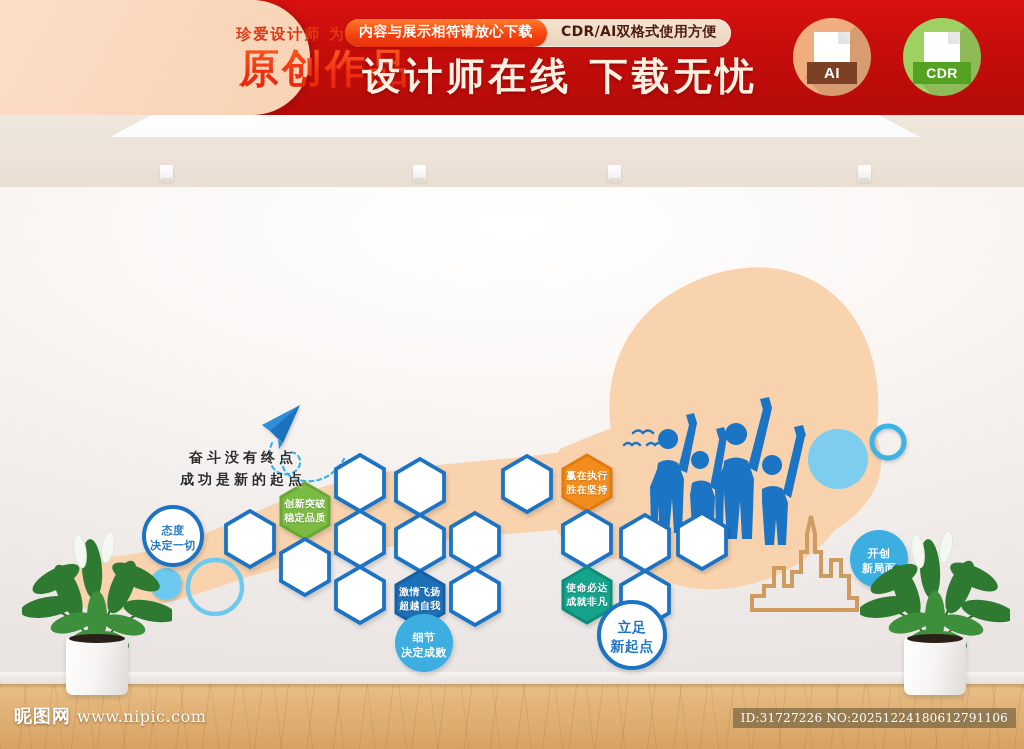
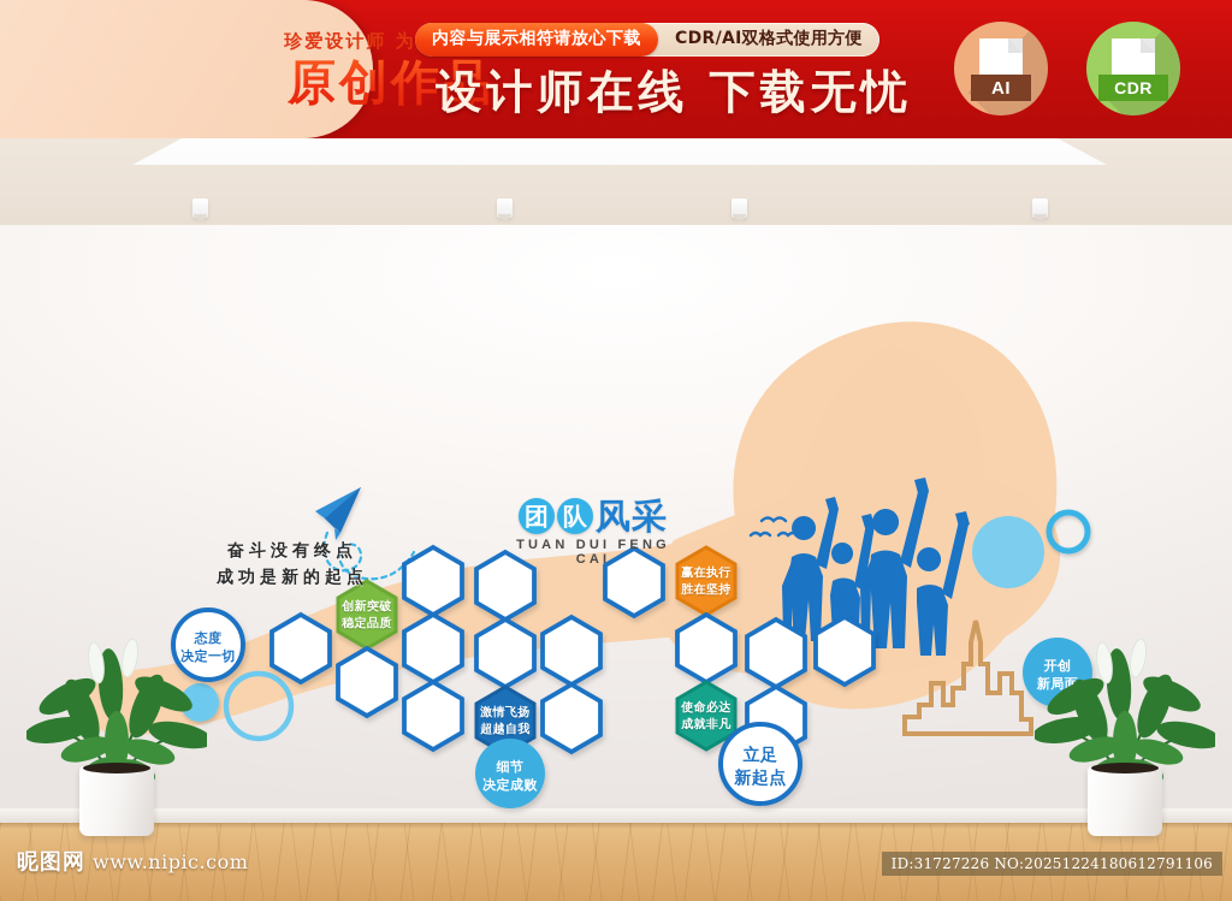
  原创作品
  内容与展示相符请放心下载
  CDR/AI双格式使用方便
  设计师在线 下载无忧
  AI
  CDR
  奋斗没有终点
  成功是新的起点
+ 团
+ 队
+ 风采
+ TUAN DUI FENG CAI
  创新突破
  稳定品质
  赢在执行
  胜在坚持
  激情飞扬
  超越自我
  使命必达
  成就非凡
  态度
  决定一切
  细节
  决定成败
  立足
  新起点
  开创
  新局面
  昵图网
  www.nipic.com
  ID:31727226 NO:20251224180612791106
